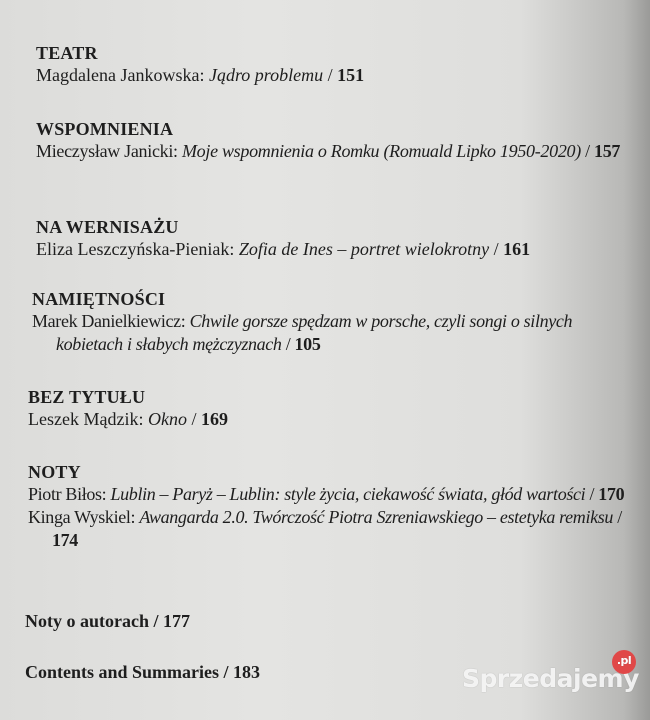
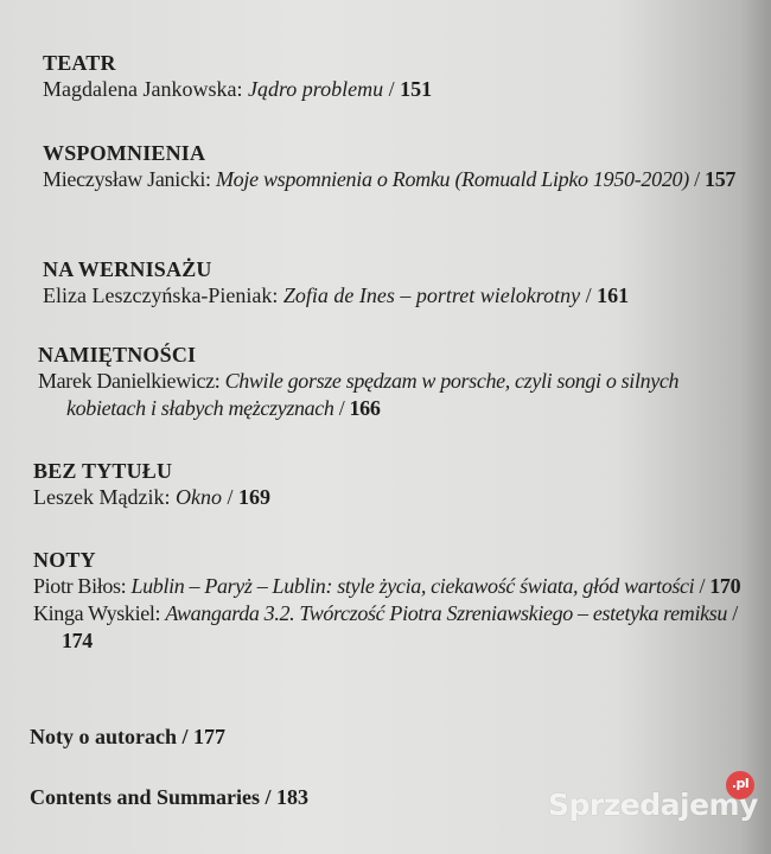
  TEATR
  Magdalena Jankowska: Jądro problemu / 151
  WSPOMNIENIA
  Mieczysław Janicki: Moje wspomnienia o Romku (Romuald Lipko 1950-2020) / 157
  NA WERNISAŻU
  Eliza Leszczyńska-Pieniak: Zofia de Ines – portret wielokrotny / 161
  NAMIĘTNOŚCI
- Marek Danielkiewicz: Chwile gorsze spędzam w porsche, czyli songi o silnych kobietach i słabych mężczyznach / 105
+ Marek Danielkiewicz: Chwile gorsze spędzam w porsche, czyli songi o silnych kobietach i słabych mężczyznach / 166
  BEZ TYTUŁU
  Leszek Mądzik: Okno / 169
  NOTY
  Piotr Biłos: Lublin – Paryż – Lublin: style życia, ciekawość świata, głód wartości / 170
- Kinga Wyskiel: Awangarda 2.0. Twórczość Piotra Szreniawskiego – estetyka remiksu / 174
+ Kinga Wyskiel: Awangarda 3.2. Twórczość Piotra Szreniawskiego – estetyka remiksu / 174
  Noty o autorach / 177
  Contents and Summaries / 183
  Sprzedajemy
  .pl
